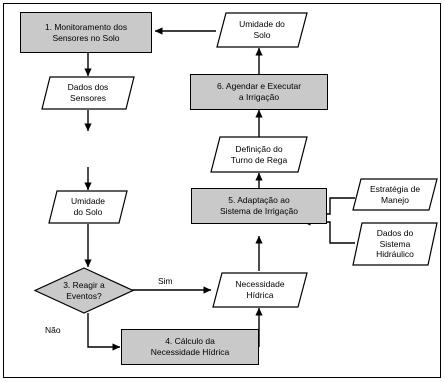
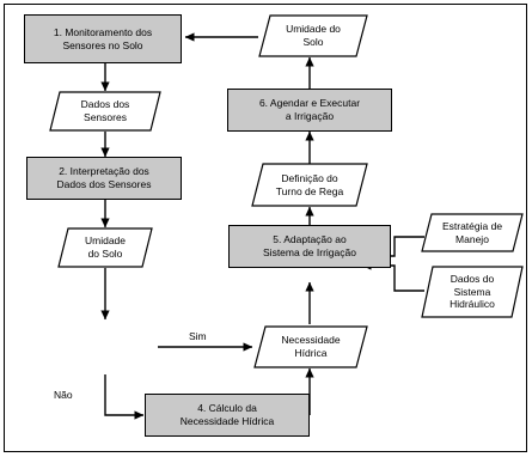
  1. Monitoramento dos
  Sensores no Solo
  Dados dos
  Sensores
+ 2. Interpretação dos
+ Dados dos Sensores
  Umidade
  do Solo
- 3. Reagir a
- Eventos?
  Sim
  Não
  4. Cálculo da
  Necessidade Hídrica
  Necessidade
  Hídrica
  5. Adaptação ao
  Sistema de Irrigação
  Estratégia de
  Manejo
  Dados do
  Sistema
  Hidráulico
  Definição do
  Turno de Rega
  6. Agendar e Executar
  a Irrigação
  Umidade do
  Solo
